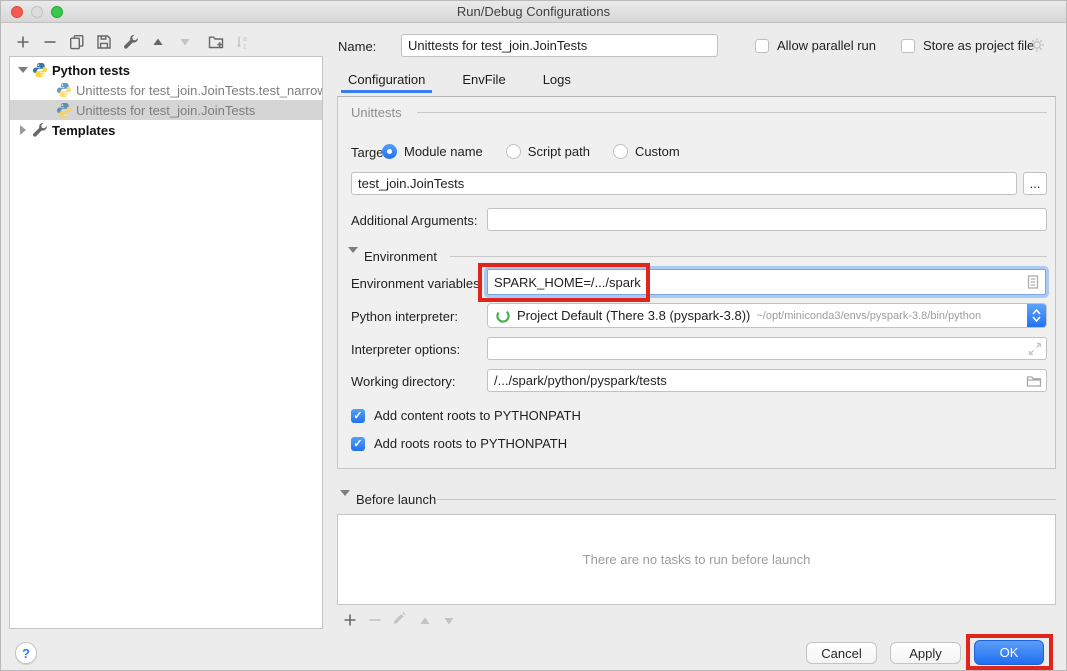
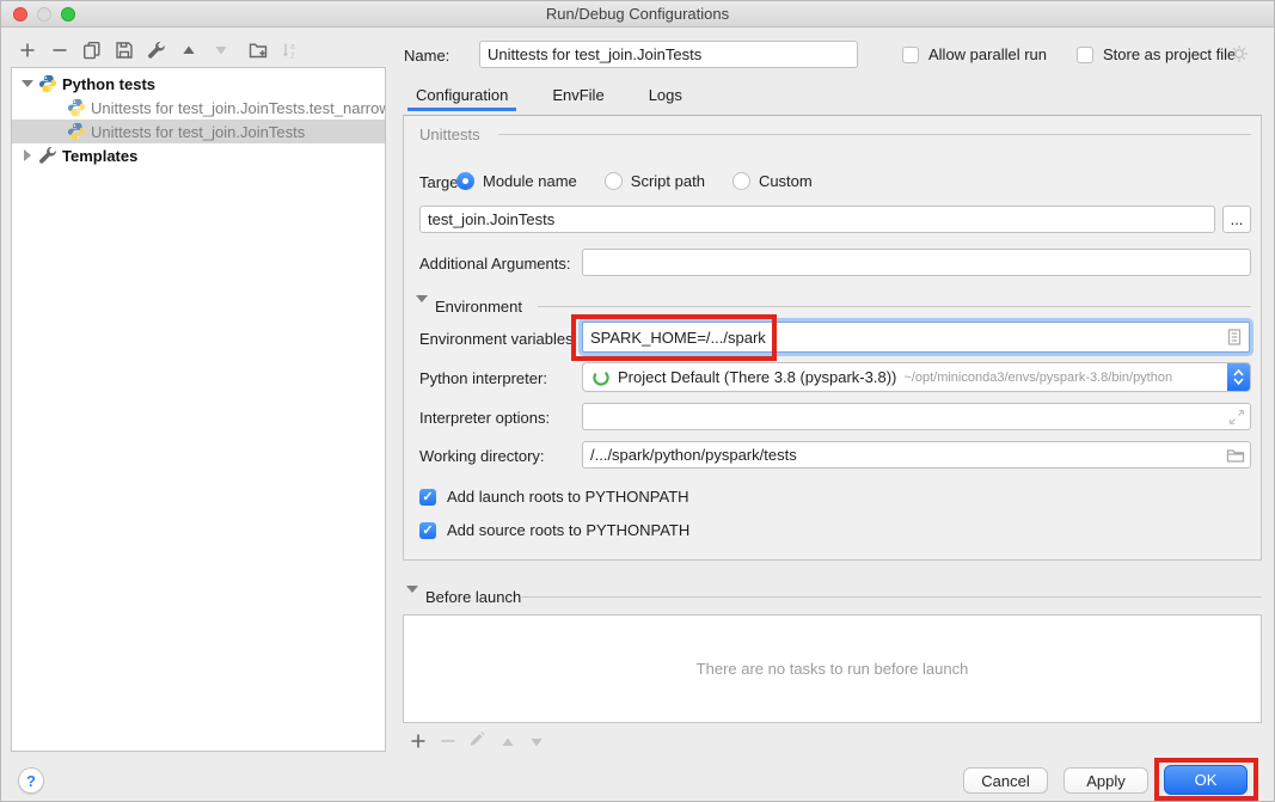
  Run/Debug Configurations
  Python tests
  Unittests for test_join.JoinTests.test_narro
  Unittests for test_join.JoinTests
  Templates
  Name:
  Unittests for test_join.JoinTests
  Allow parallel run
  Store as project fil
  Configuration
  EnvFile
  Logs
  Unittests
  Targe
  Module name
  Script path
  Custom
  test_join.JoinTests
  ...
  Additional Arguments:
  Environment
  Environment variables:
  SPARK_HOME=/.../spark
  Python interpreter:
  Project Default (There 3.8 (pyspark-3.8))
  ~/opt/miniconda3/envs/pyspark-3.8/bin/python
  Interpreter options:
  Working directory:
  /.../spark/python/pyspark/tests
- Add content roots to PYTHONPATH
+ Add launch roots to PYTHONPATH
- Add roots roots to PYTHONPATH
+ Add source roots to PYTHONPATH
  Before launch
  There are no tasks to run before launch
  ?
  Cancel
  Apply
  OK
